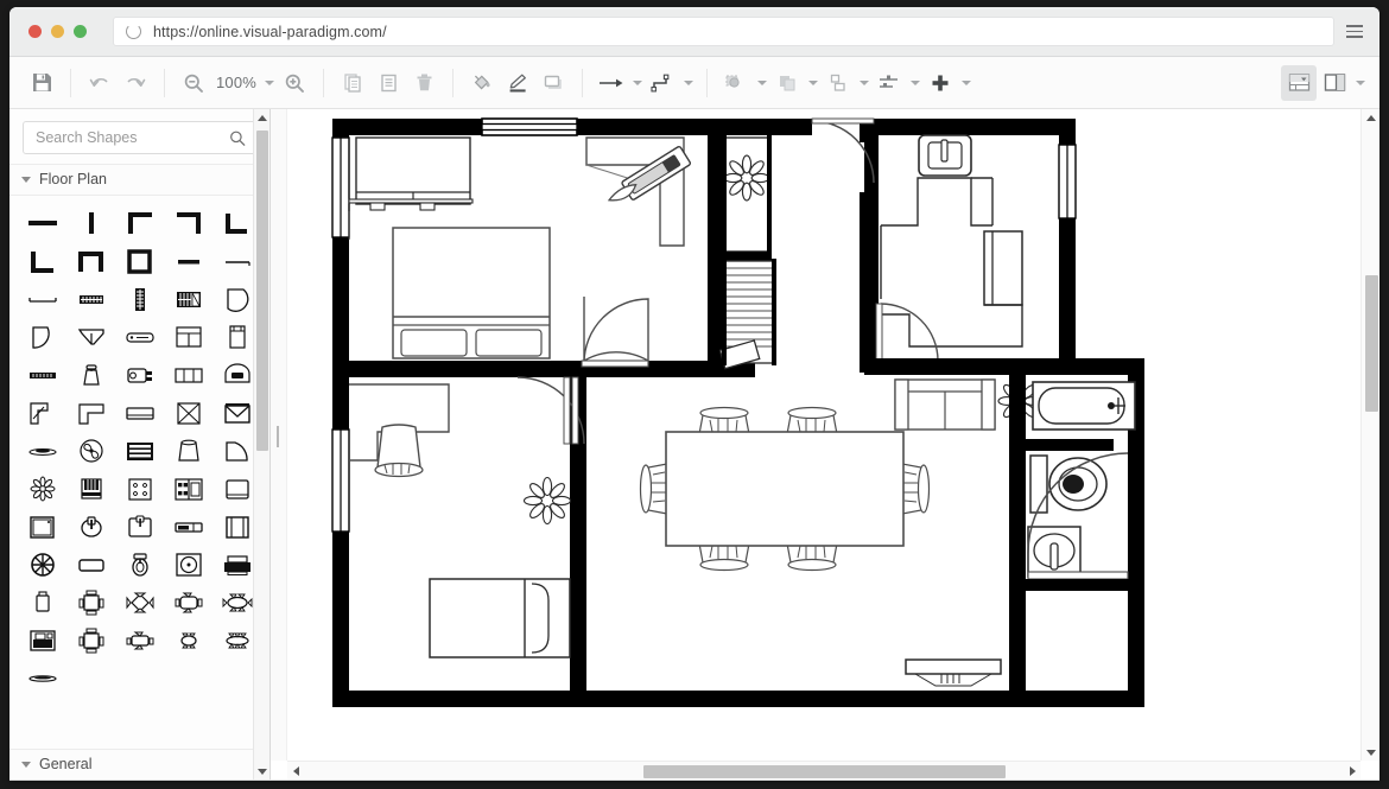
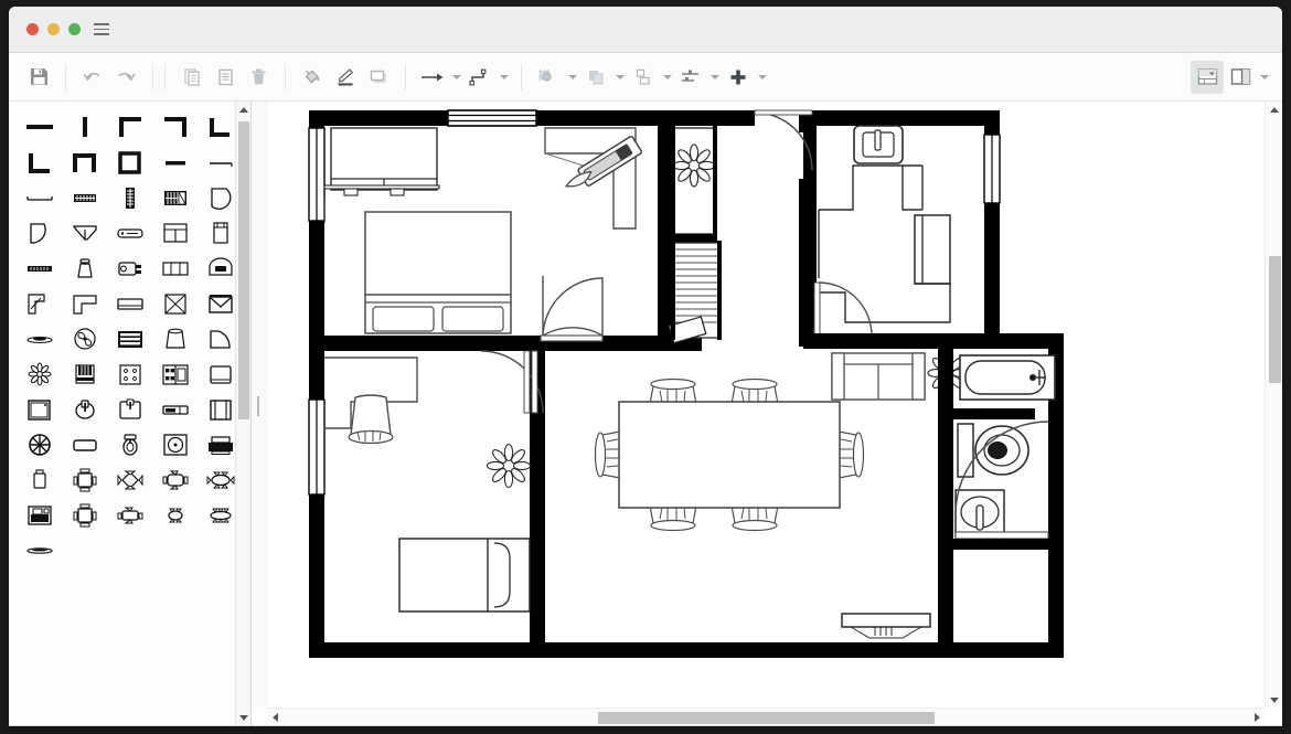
- https://online.visual-paradigm.com/
- 100%
- Search Shapes
- Floor Plan
- General
